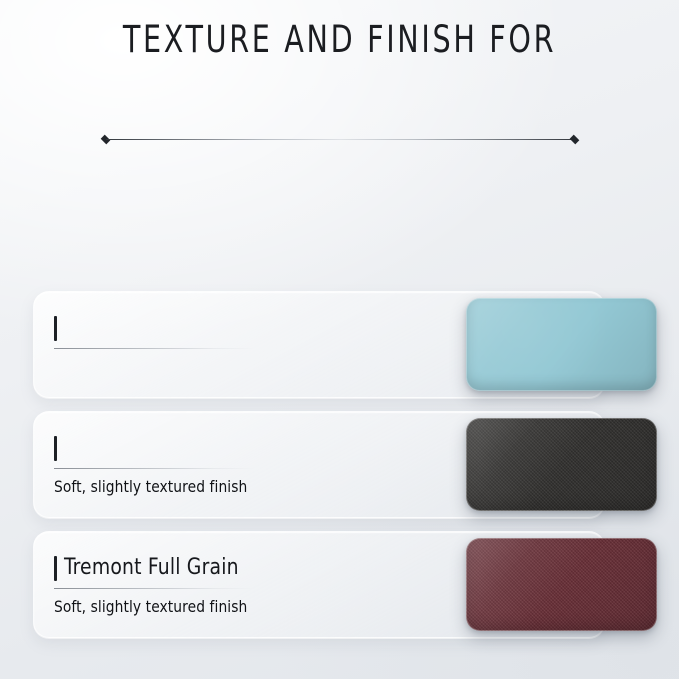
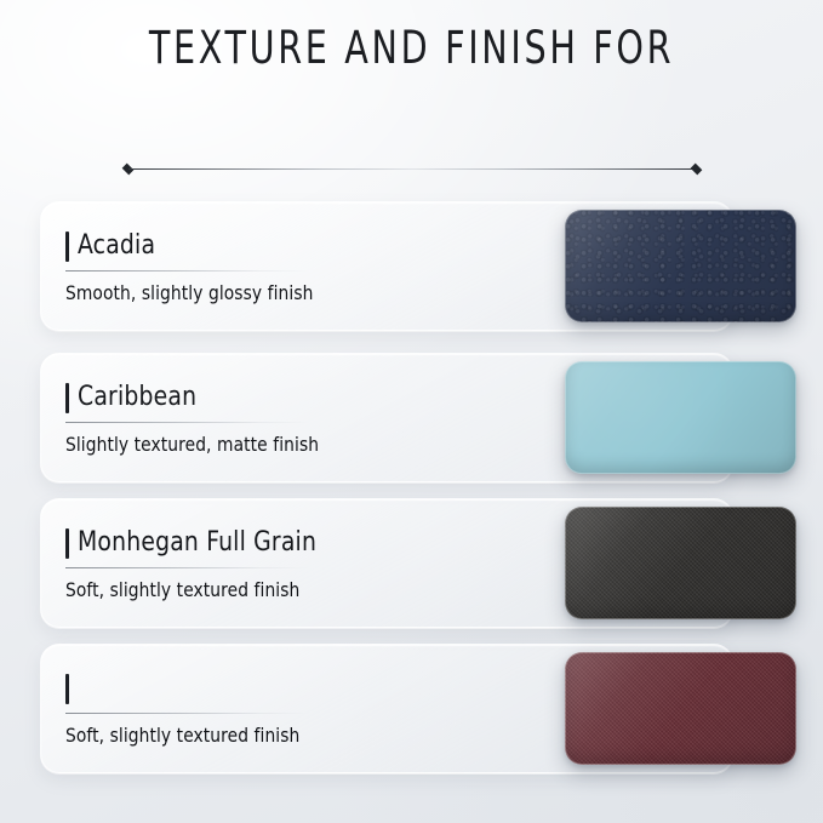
  TEXTURE AND FINISH FOR
+ Acadia
+ Smooth, slightly glossy finish
+ Caribbean
+ Slightly textured, matte finish
+ Monhegan Full Grain
  Soft, slightly textured finish
- Tremont Full Grain
  Soft, slightly textured finish
